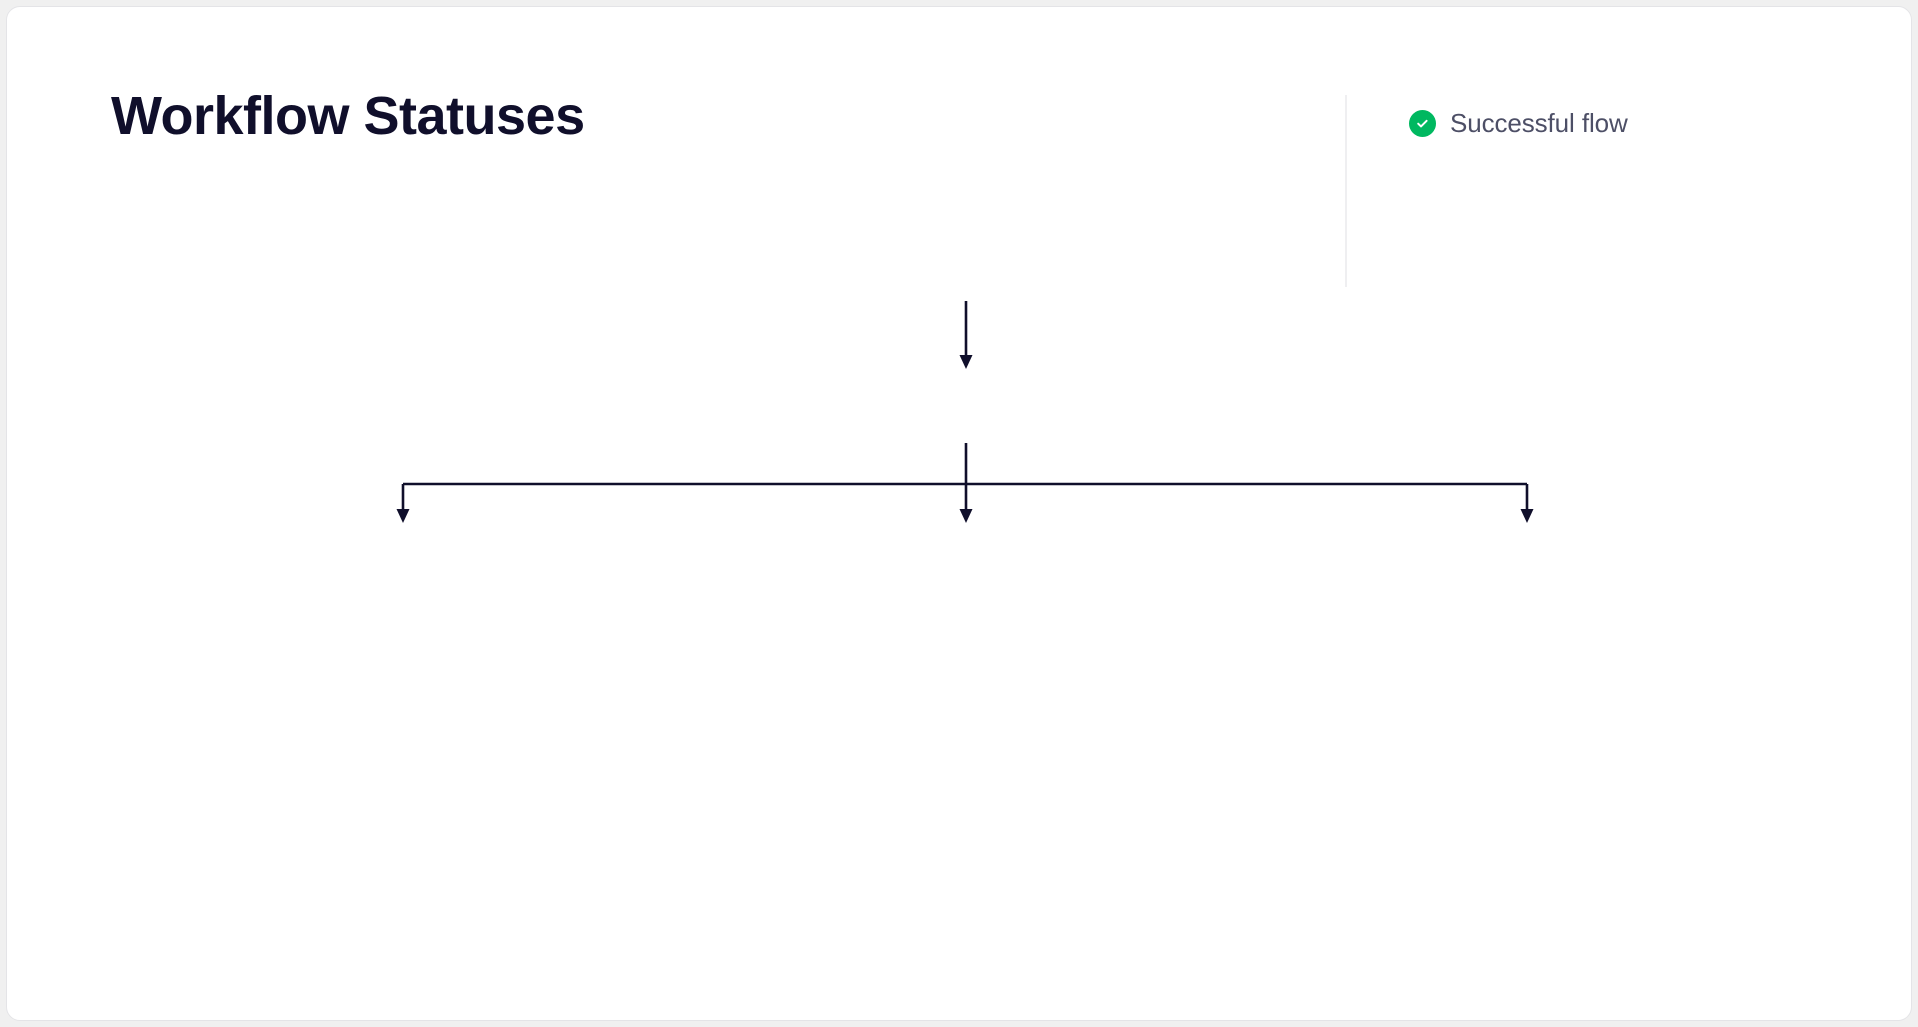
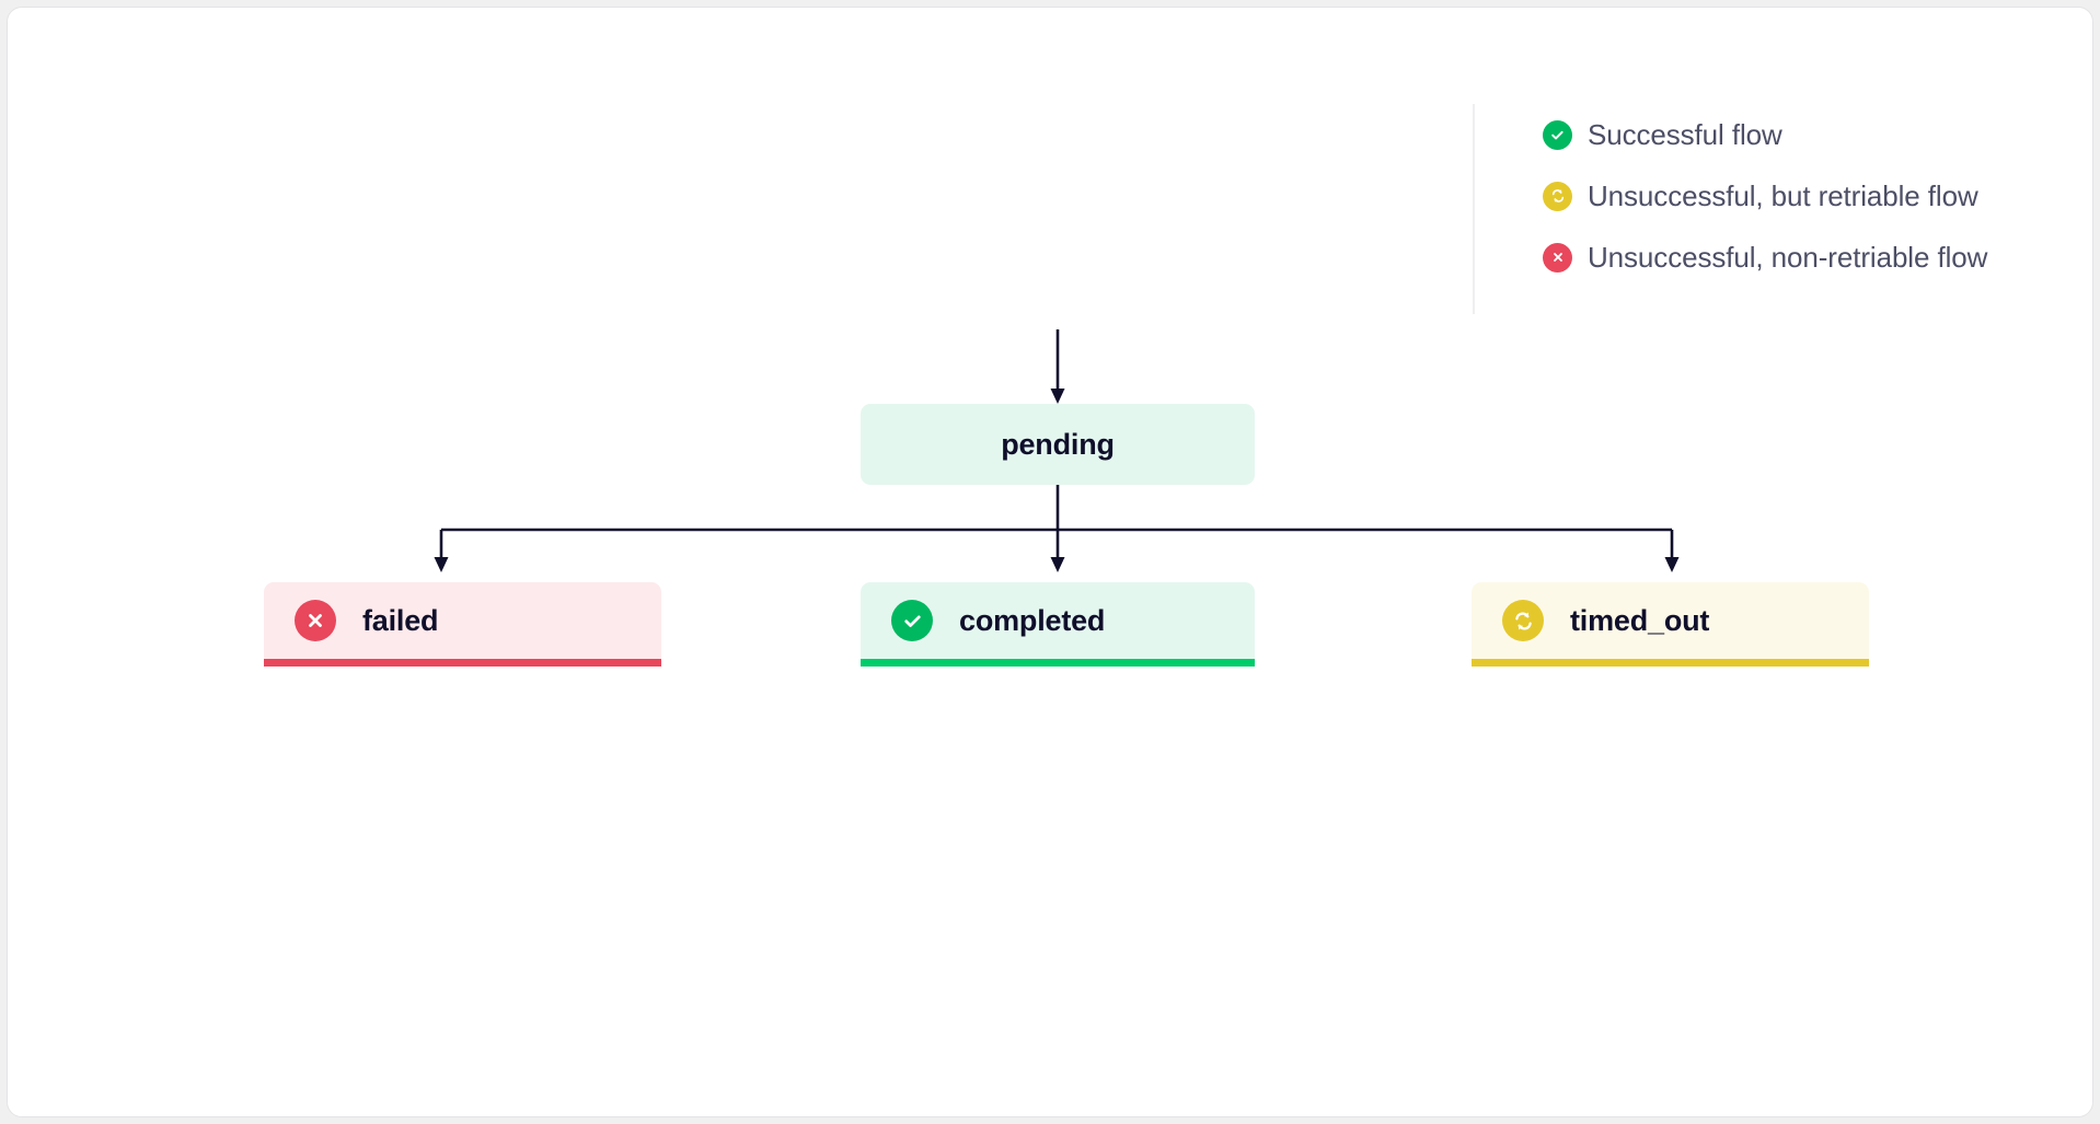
- Workflow Statuses
  Successful flow
+ Unsuccessful, but retriable flow
+ Unsuccessful, non-retriable flow
+ pending
+ failed
+ completed
+ timed_out
